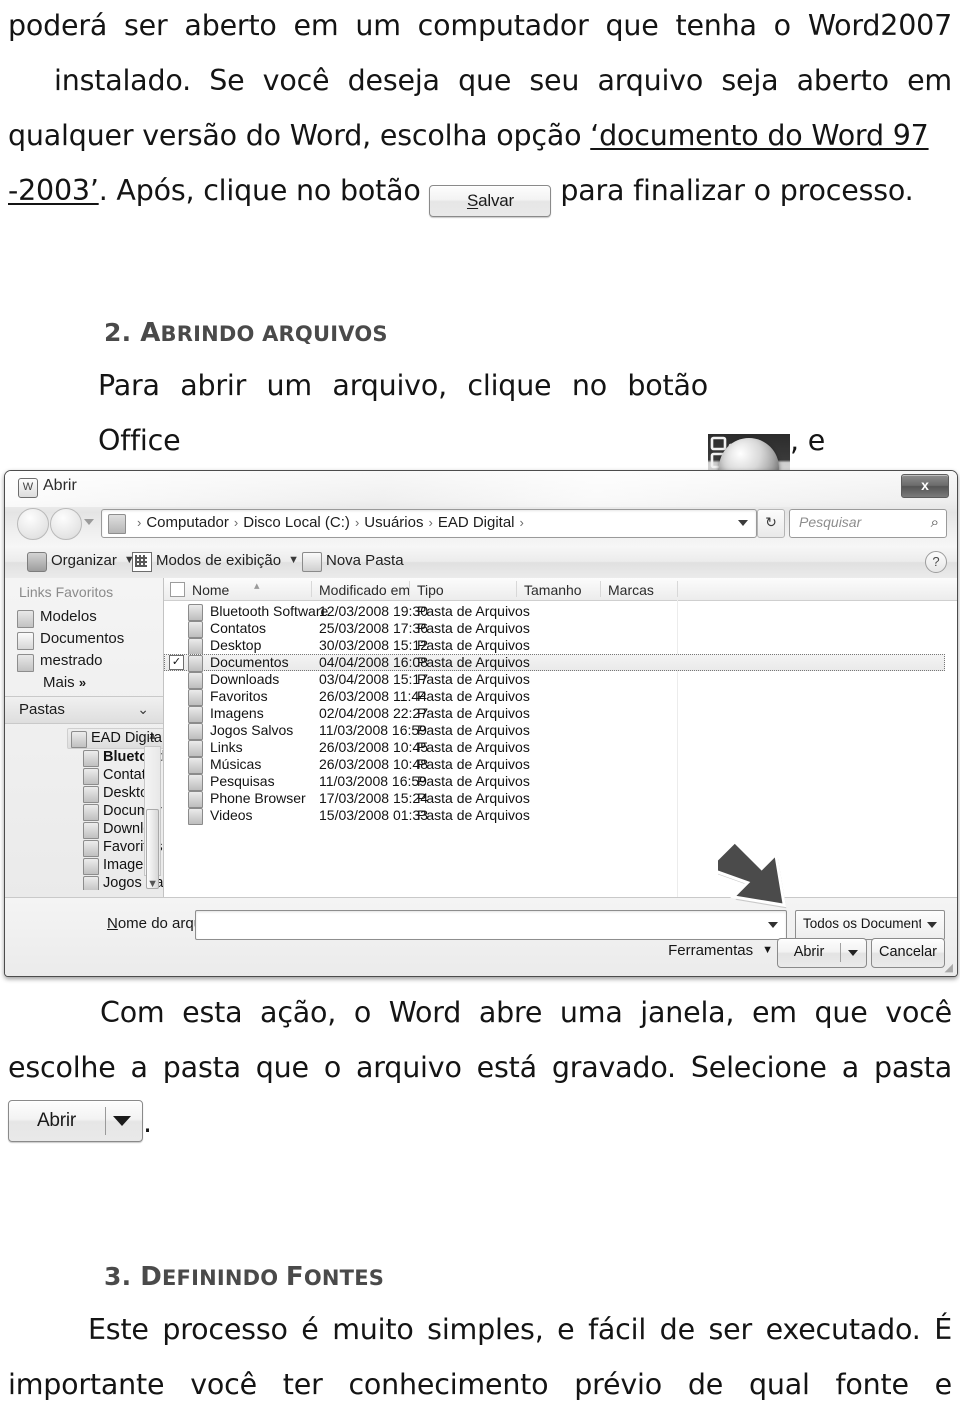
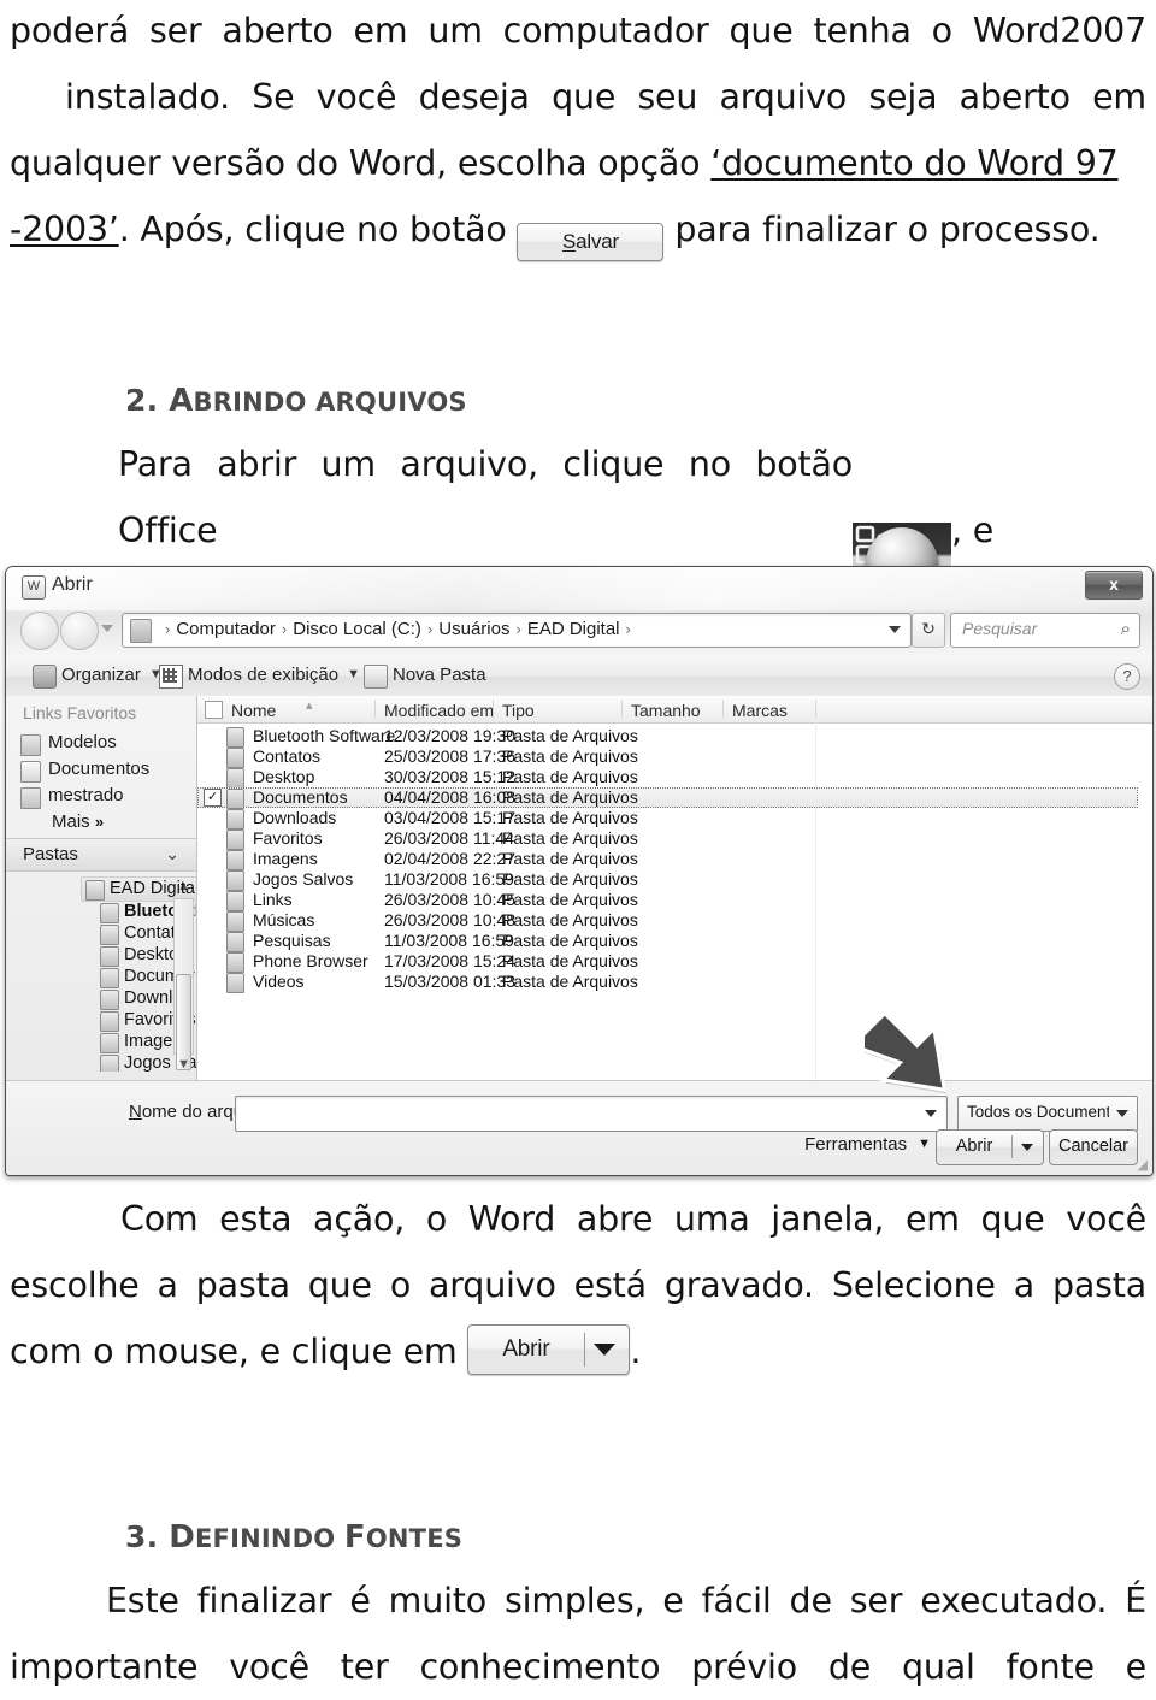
  poderá ser aberto em um computador que tenha o Word2007
  instalado. Se você deseja que seu arquivo seja aberto em
  qualquer versão do Word, escolha opção ‘documento do Word 97
  -2003’. Após, clique no botão Salvar para finalizar o processo.
  2. ABRINDO ARQUIVOS
  Para abrir um arquivo, clique no botão Office , e
  W
  Abrir
  x
  › Computador › Disco Local (C:) › Usuários › EAD Digital ›
  ↻
  Pesquisar
  ⌕
  Organizar ▼
  Modos de exibição ▼
  Nova Pasta
  ?
  Links Favoritos
  Modelos
  Documentos
  mestrado
  Mais »
  Pastas
  ⌄
  EAD Digita
  Deskt
  Docum
  Downl
  Image
  Jogosa
  ▲
  ▼
  Nome
  ▴
  Modificado em
  Tipo
  Tamanho
  Marcas
  Bluetooth Software
  12/03/2008 19:30
  Pasta de Arquivos
  Contatos
  25/03/2008 17:36
  Pasta de Arquivos
  Desktop
  30/03/2008 15:12
  Pasta de Arquivos
  ✓
  Documentos
  04/04/2008 16:08
  Pasta de Arquivos
  Downloads
  03/04/2008 15:17
  Pasta de Arquivos
  Favoritos
  26/03/2008 11:44
  Pasta de Arquivos
  Imagens
  02/04/2008 22:27
  Pasta de Arquivos
  Jogos Salvos
  11/03/2008 16:59
  Pasta de Arquivos
  Links
  26/03/2008 10:45
  Pasta de Arquivos
  Músicas
  26/03/2008 10:48
  Pasta de Arquivos
  Pesquisas
  11/03/2008 16:59
  Pasta de Arquivos
  Phone Browser
  17/03/2008 15:24
  Pasta de Arquivos
  Videos
  15/03/2008 01:33
  Pasta de Arquivos
  Todos os Document
  Ferramentas ▼
  Abrir
  Cancelar
  ◢
  Com esta ação, o Word abre uma janela, em que você
  escolhe a pasta que o arquivo está gravado. Selecione a pasta
+ com o mouse, e clique em
  Abrir
  .
  3. DEFININDO FONTES
- Este processo é muito simples, e fácil de ser executado. É
+ Este finalizar é muito simples, e fácil de ser executado. É
  importante você ter conhecimento prévio de qual fonte e
